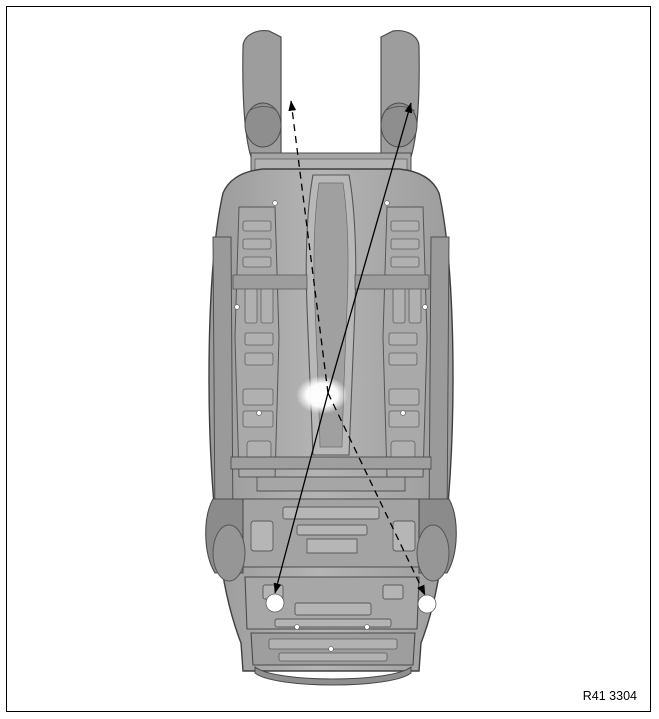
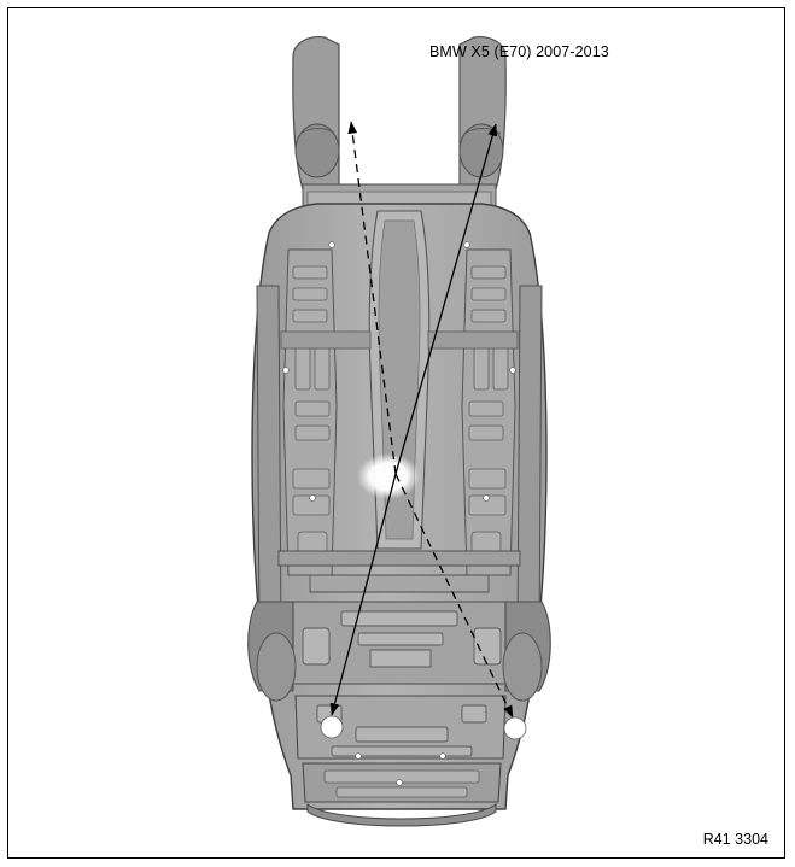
+ BMW X5 (E70) 2007-2013
  R41 3304
